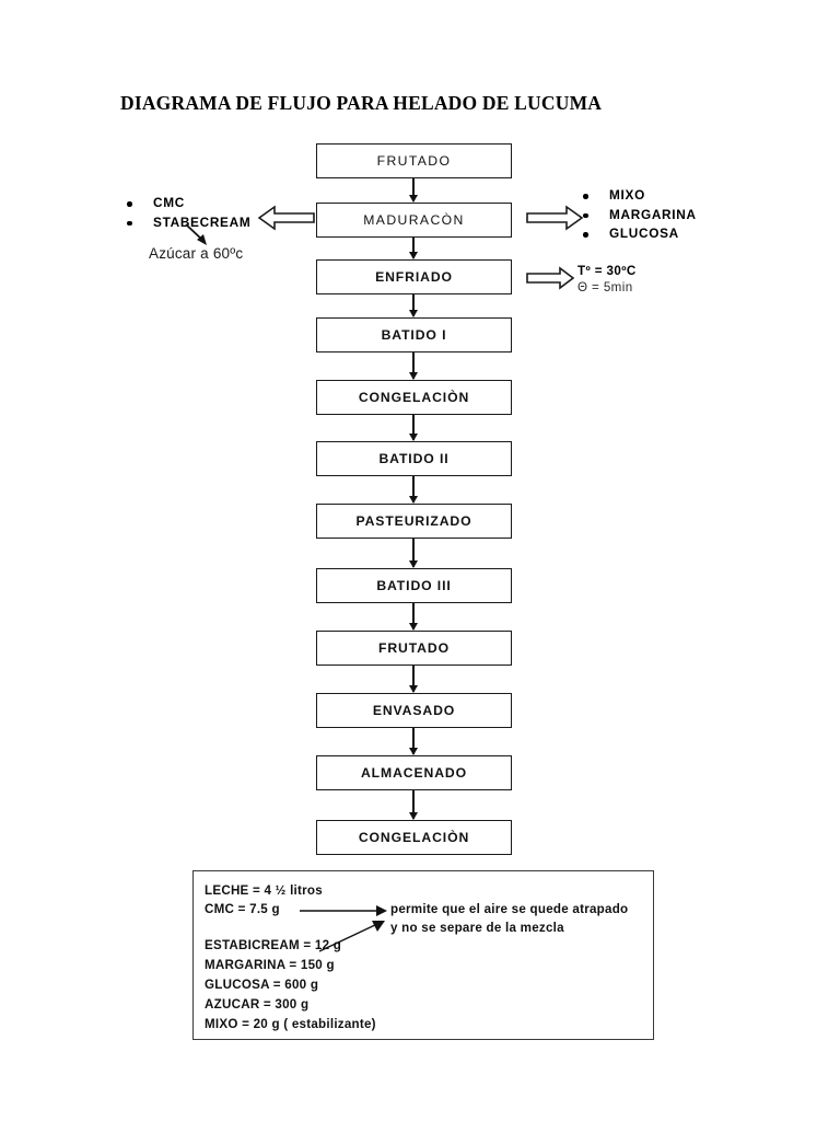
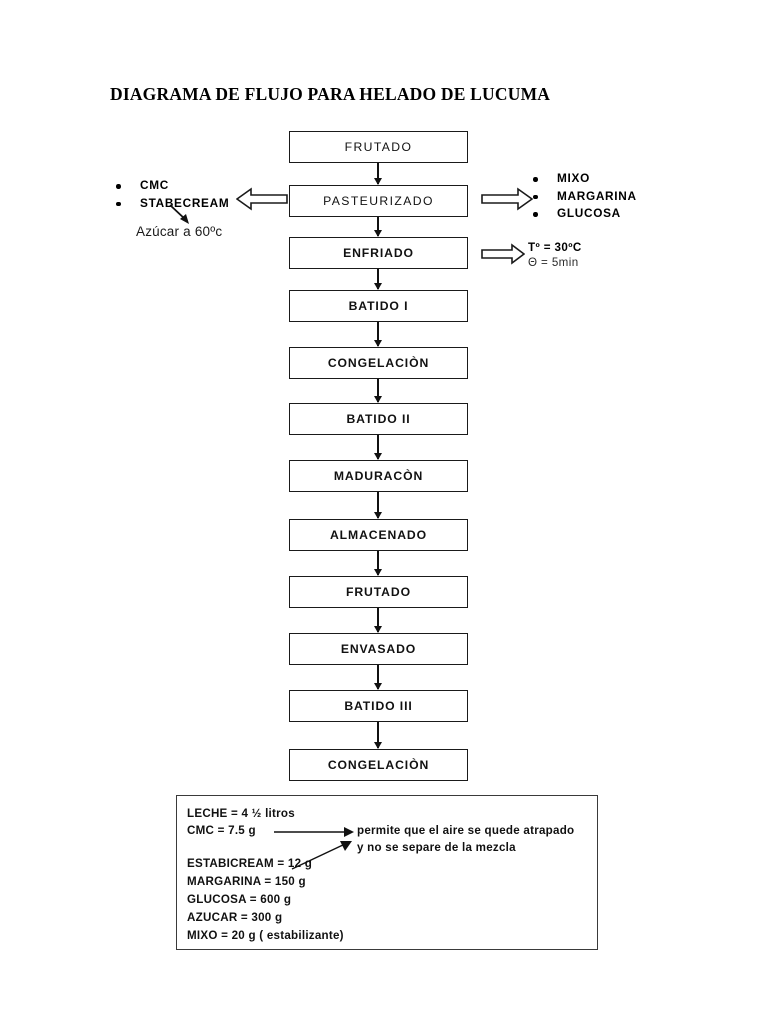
  DIAGRAMA DE FLUJO PARA HELADO DE LUCUMA
  FRUTADO
- MADURACÒN
+ PASTEURIZADO
  ENFRIADO
  BATIDO I
  CONGELACIÒN
  BATIDO II
- PASTEURIZADO
+ MADURACÒN
- BATIDO III
+ ALMACENADO
  FRUTADO
  ENVASADO
- ALMACENADO
+ BATIDO III
  CONGELACIÒN
  CMC
  STABECREAM
  Azúcar a 60ºc
  MIXO
  MARGARINA
  GLUCOSA
  Tº = 30ºC
  Θ = 5min
  LECHE = 4 ½ litros
  CMC = 7.5 g
  ESTABICREAM = 12 g
  MARGARINA = 150 g
  GLUCOSA = 600 g
  AZUCAR = 300 g
  MIXO = 20 g ( estabilizante)
  permite que el aire se quede atrapado
  y no se separe de la mezcla
